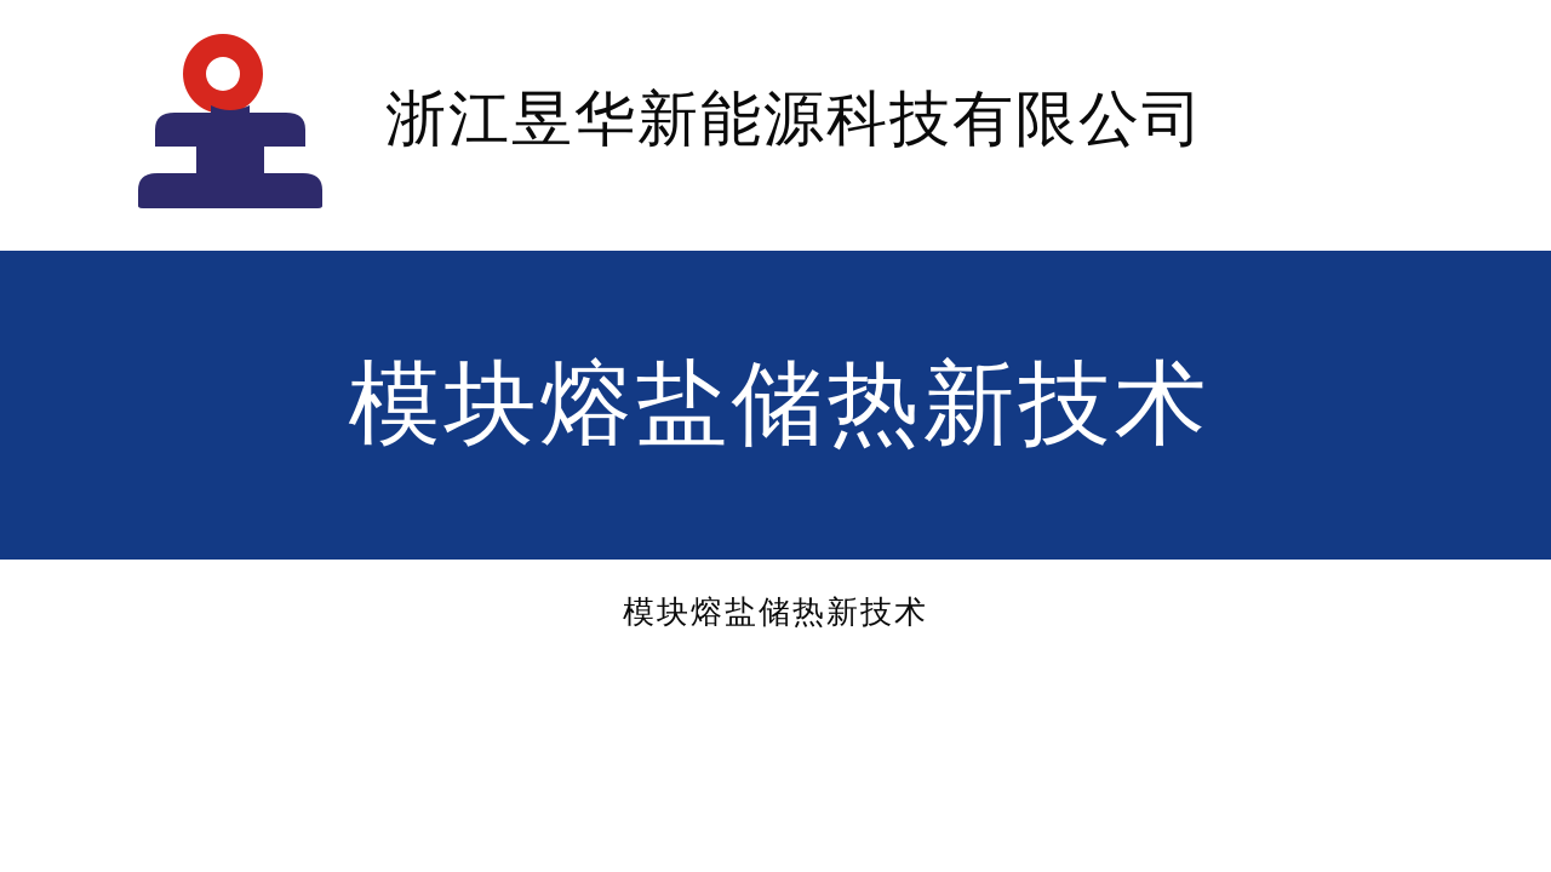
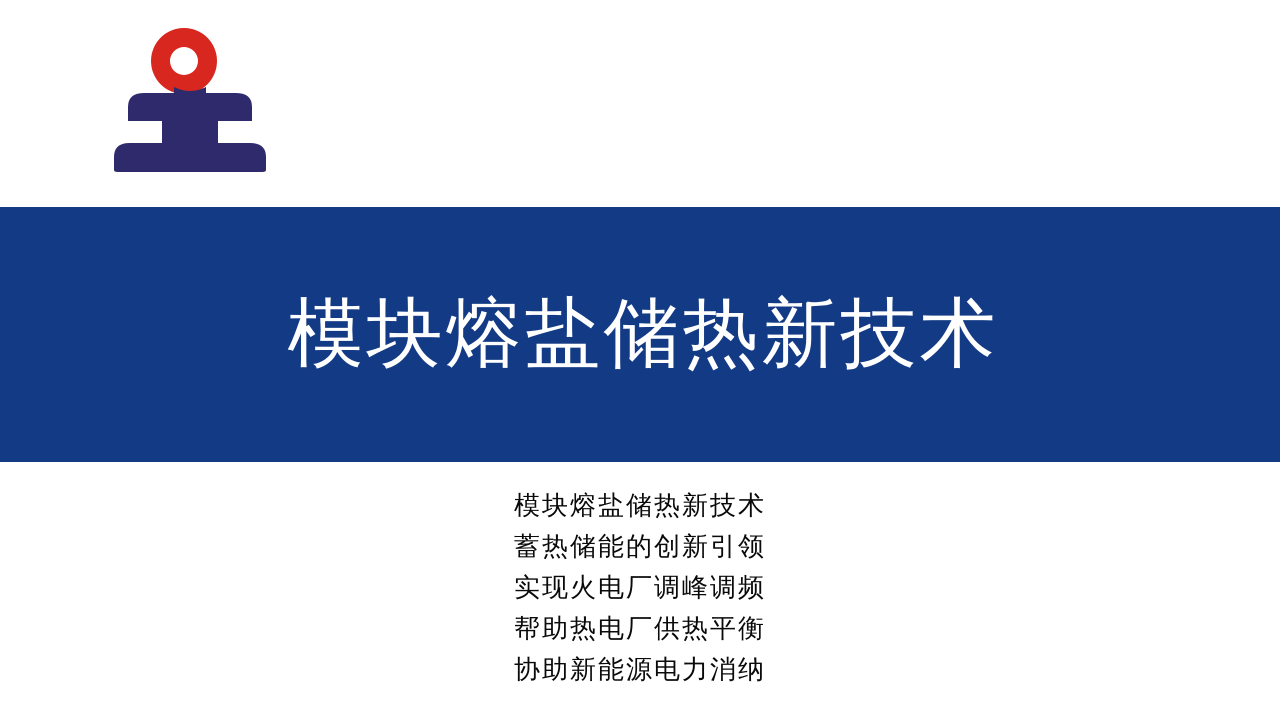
- 浙江昱华新能源科技有限公司
  模块熔盐储热新技术
  模块熔盐储热新技术
+ 蓄热储能的创新引领
+ 实现火电厂调峰调频
+ 帮助热电厂供热平衡
+ 协助新能源电力消纳
